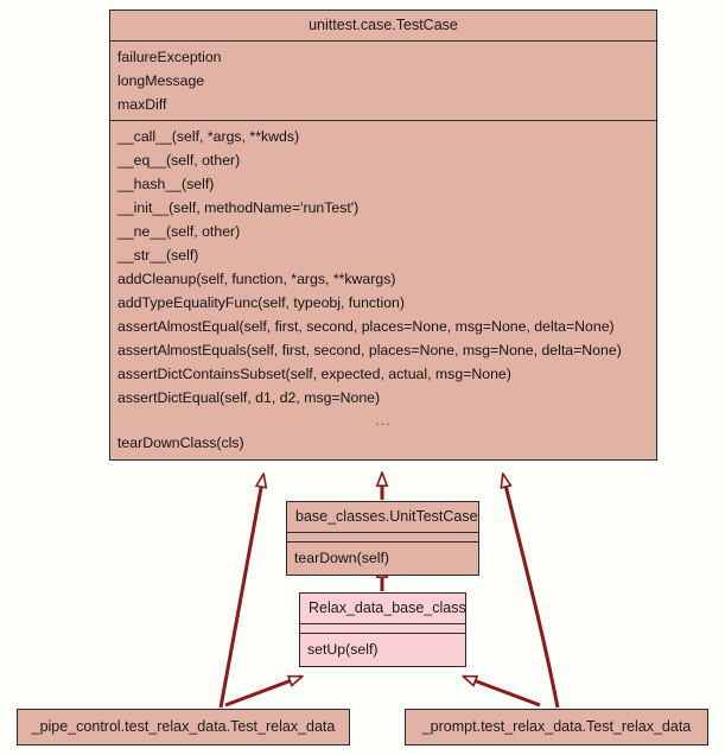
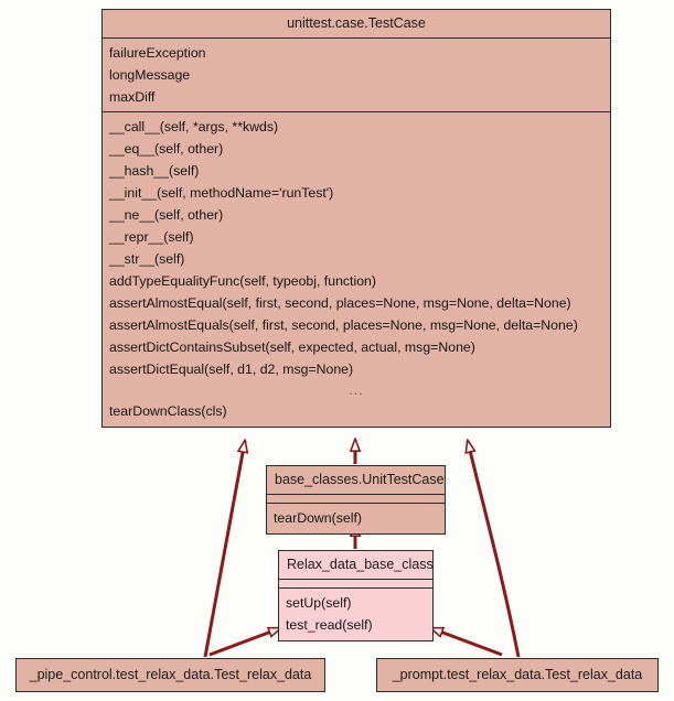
  unittest.case.TestCase
  failureException
  longMessage
  maxDiff
  __call__(self, *args, **kwds)
  __eq__(self, other)
  __hash__(self)
  __init__(self, methodName='runTest')
  __ne__(self, other)
+ __repr__(self)
  __str__(self)
- addCleanup(self, function, *args, **kwargs)
  addTypeEqualityFunc(self, typeobj, function)
  assertAlmostEqual(self, first, second, places=None, msg=None, delta=None)
  assertAlmostEquals(self, first, second, places=None, msg=None, delta=None)
  assertDictContainsSubset(self, expected, actual, msg=None)
  assertDictEqual(self, d1, d2, msg=None)
  ...
  tearDownClass(cls)
  base_classes.UnitTestCase
  tearDown(self)
  Relax_data_base_class
  setUp(self)
+ test_read(self)
  _pipe_control.test_relax_data.Test_relax_data
  _prompt.test_relax_data.Test_relax_data
